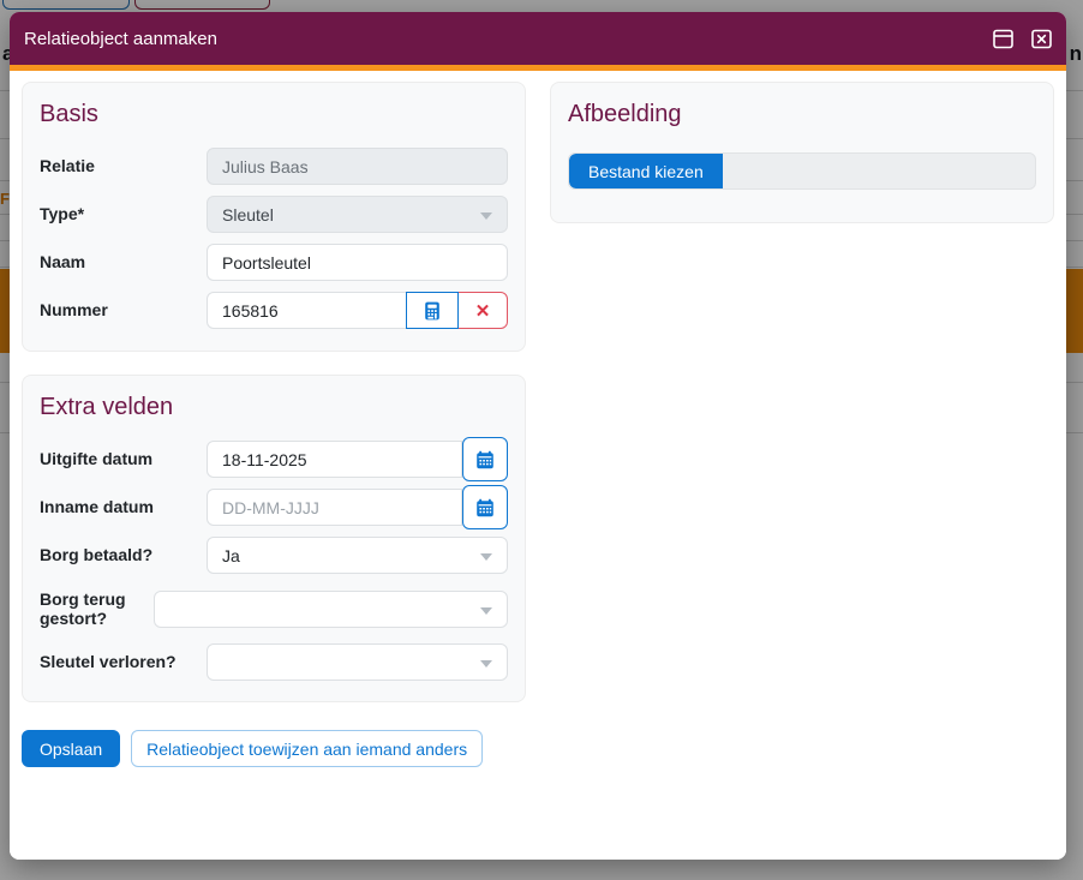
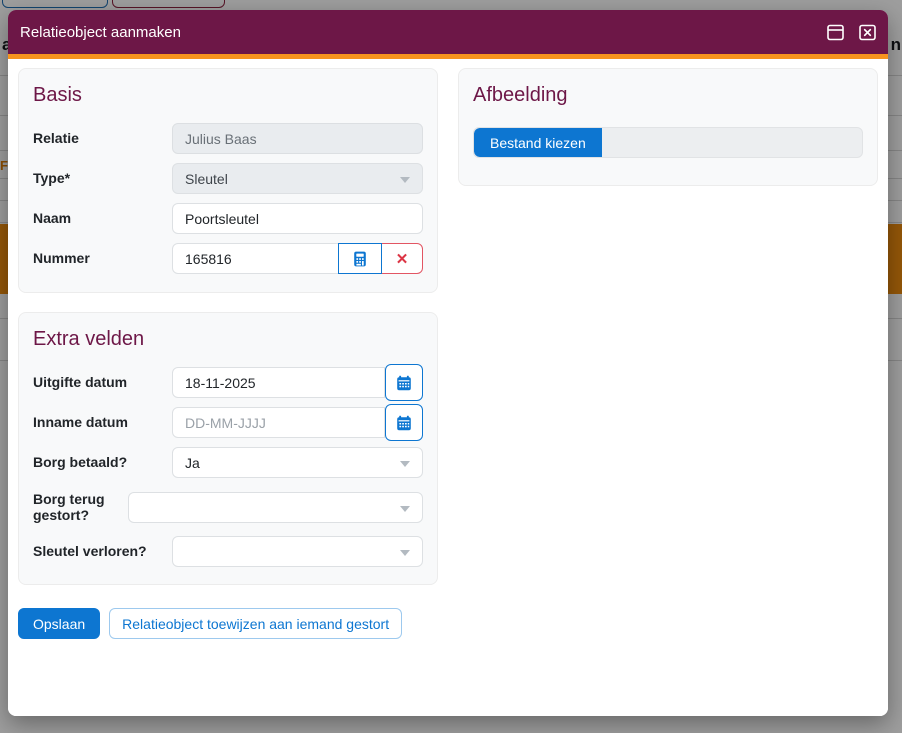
  a
  n
  Relatieobject aanmaken
  Basis
  Relatie
  Julius Baas
  Type*
  Sleutel
  Naam
  Poortsleutel
  Nummer
  165816
  ✕
  Afbeelding
  Bestand kiezen
  Extra velden
  Uitgifte datum
  18-11-2025
  Inname datum
  DD-MM-JJJJ
  Borg betaald?
  Ja
  Borg terug gestort?
  Sleutel verloren?
  Opslaan
- Relatieobject toewijzen aan iemand anders
+ Relatieobject toewijzen aan iemand gestort
